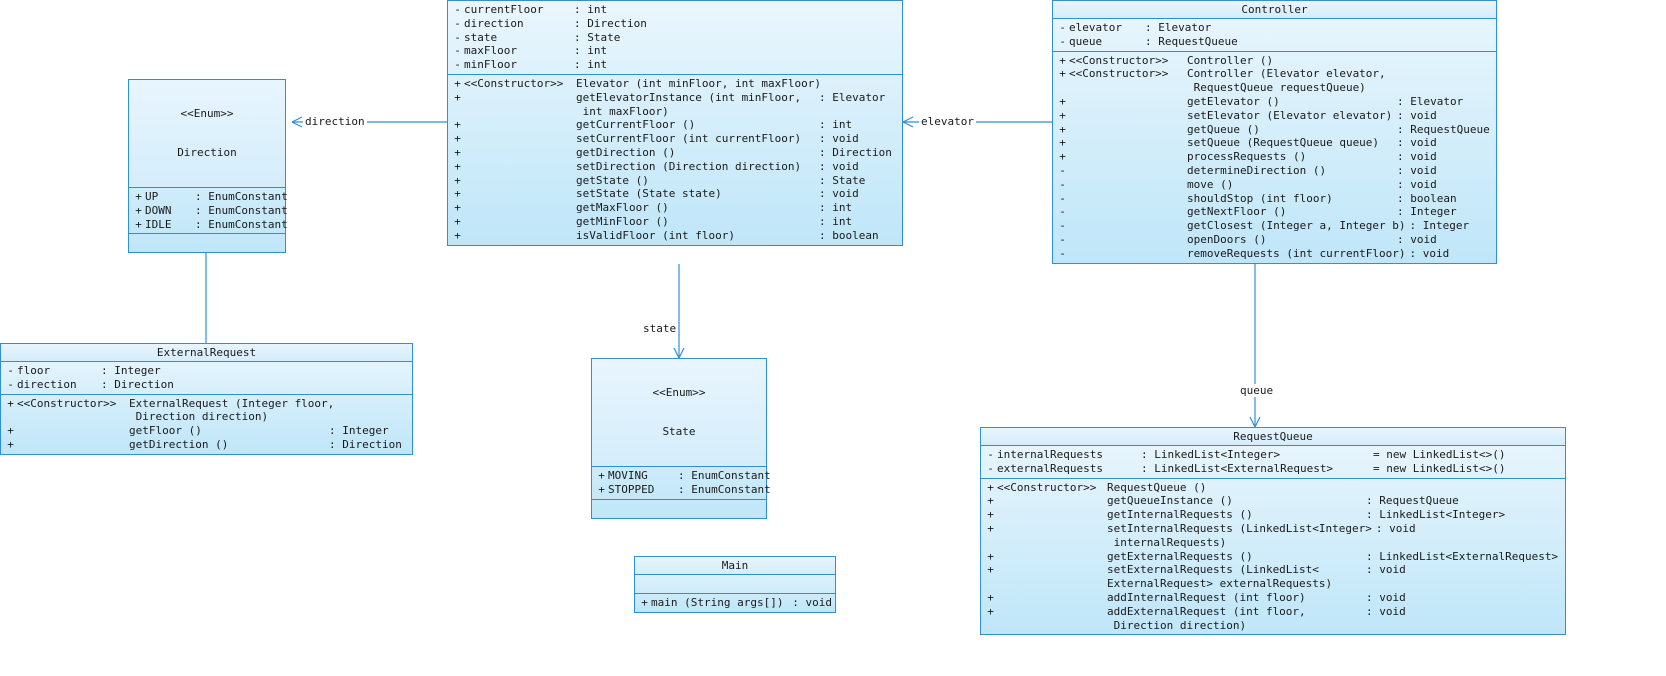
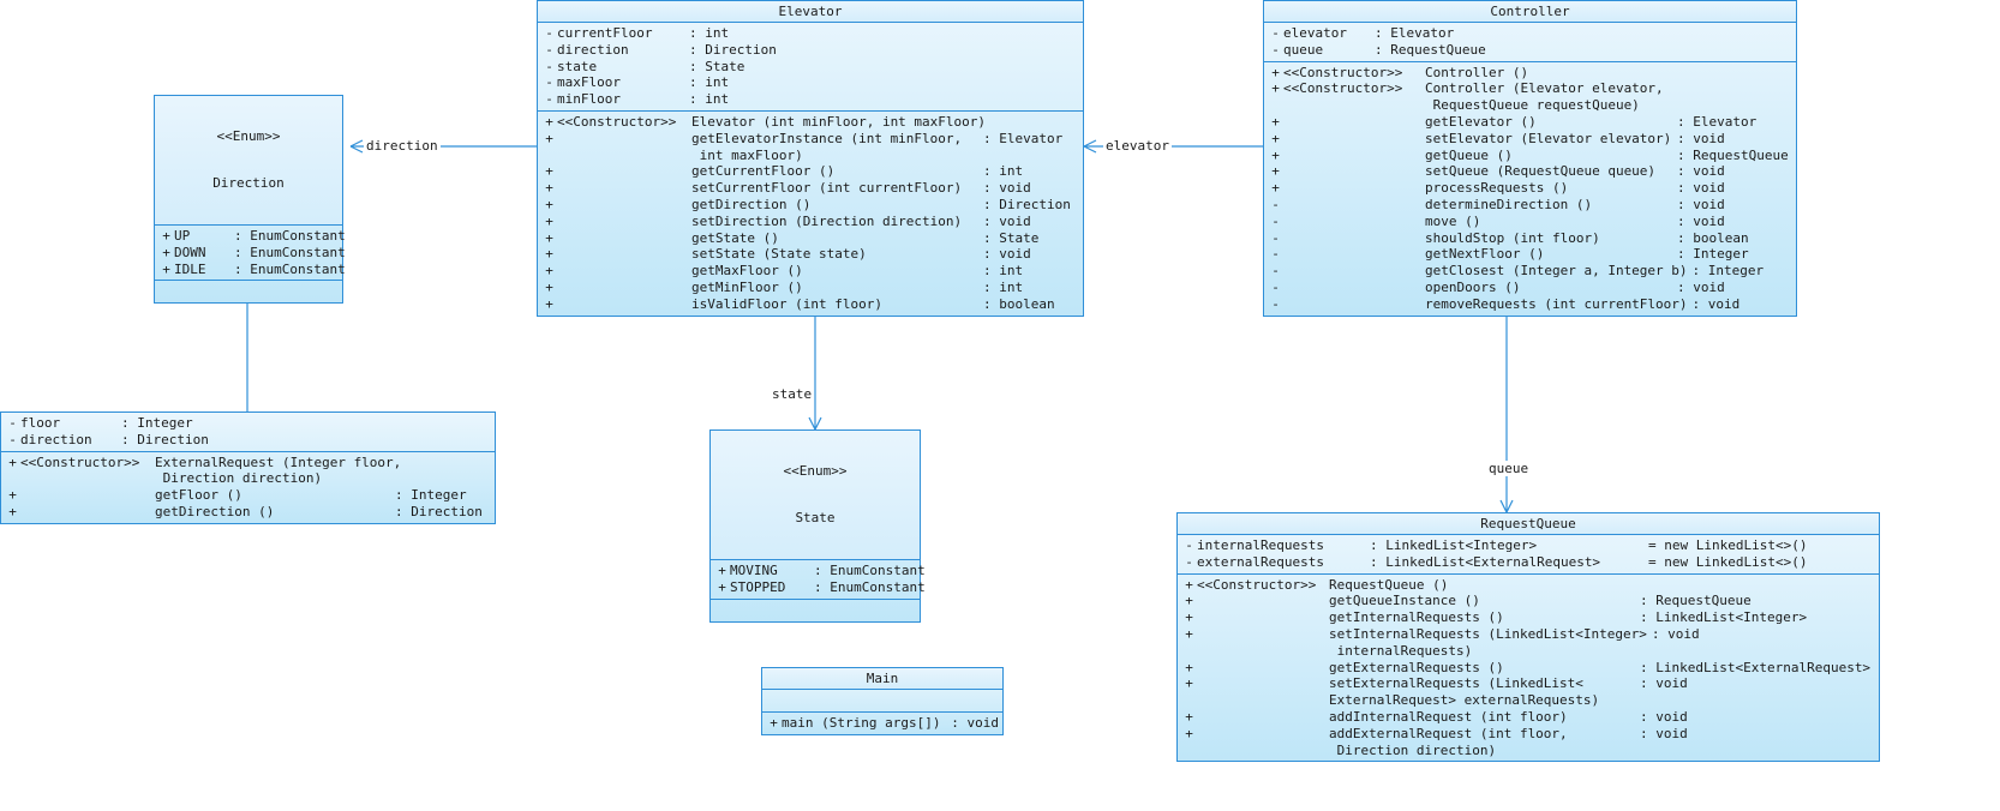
  direction
  state
  elevator
  queue
+ Elevator
  -
  currentFloor
  : int
  -
  direction
  : Direction
  -
  state
  : State
  -
  maxFloor
  : int
  -
  minFloor
  : int
  +
  <<Constructor>>
  Elevator (int minFloor, int maxFloor)
  +
  getElevatorInstance (int minFloor,
  : Elevator
  int maxFloor)
  +
  getCurrentFloor ()
  : int
  +
  setCurrentFloor (int currentFloor)
  : void
  +
  getDirection ()
  : Direction
  +
  setDirection (Direction direction)
  : void
  +
  getState ()
  : State
  +
  setState (State state)
  : void
  +
  getMaxFloor ()
  : int
  +
  getMinFloor ()
  : int
  +
  isValidFloor (int floor)
  : boolean
  Controller
  -
  elevator
  : Elevator
  -
  queue
  : RequestQueue
  +
  <<Constructor>>
  Controller ()
  +
  <<Constructor>>
  Controller (Elevator elevator,
  RequestQueue requestQueue)
  +
  getElevator ()
  : Elevator
  +
  setElevator (Elevator elevator)
  : void
  +
  getQueue ()
  : RequestQueue
  +
  setQueue (RequestQueue queue)
  : void
  +
  processRequests ()
  : void
  -
  determineDirection ()
  : void
  -
  move ()
  : void
  -
  shouldStop (int floor)
  : boolean
  -
  getNextFloor ()
  : Integer
  -
  getClosest (Integer a, Integer b)
  : Integer
  -
  openDoors ()
  : void
  -
  removeRequests (int currentFloor)
  : void
  <<Enum>>
  Direction
  +
  UP
  : EnumConstant
  +
  DOWN
  : EnumConstant
  +
  IDLE
  : EnumConstant
  <<Enum>>
  State
  +
  MOVING
  : EnumConstant
  +
  STOPPED
  : EnumConstant
- ExternalRequest
  -
  floor
  : Integer
  -
  direction
  : Direction
  +
  <<Constructor>>
  ExternalRequest (Integer floor,
  Direction direction)
  +
  getFloor ()
  : Integer
  +
  getDirection ()
  : Direction
  RequestQueue
  -
  internalRequests
  : LinkedList<Integer>
  = new LinkedList<>()
  -
  externalRequests
  : LinkedList<ExternalRequest>
  = new LinkedList<>()
  +
  <<Constructor>>
  RequestQueue ()
  +
  getQueueInstance ()
  : RequestQueue
  +
  getInternalRequests ()
  : LinkedList<Integer>
  +
  setInternalRequests (LinkedList<Integer>
  : void
  internalRequests)
  +
  getExternalRequests ()
  : LinkedList<ExternalRequest>
  +
  setExternalRequests (LinkedList<
  : void
  ExternalRequest> externalRequests)
  +
  addInternalRequest (int floor)
  : void
  +
  addExternalRequest (int floor,
  : void
  Direction direction)
  Main
  +
  main (String args[])
  : void
